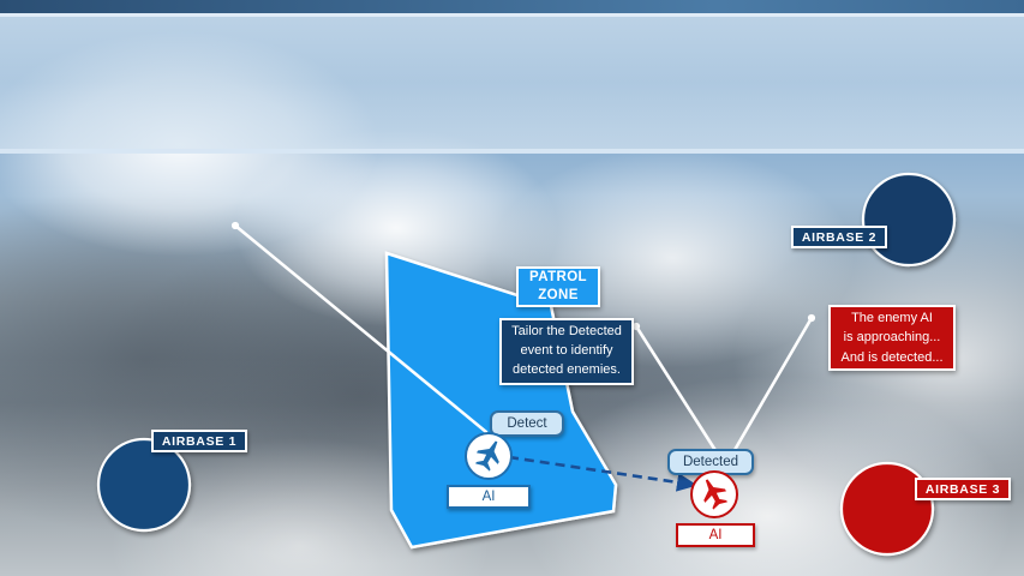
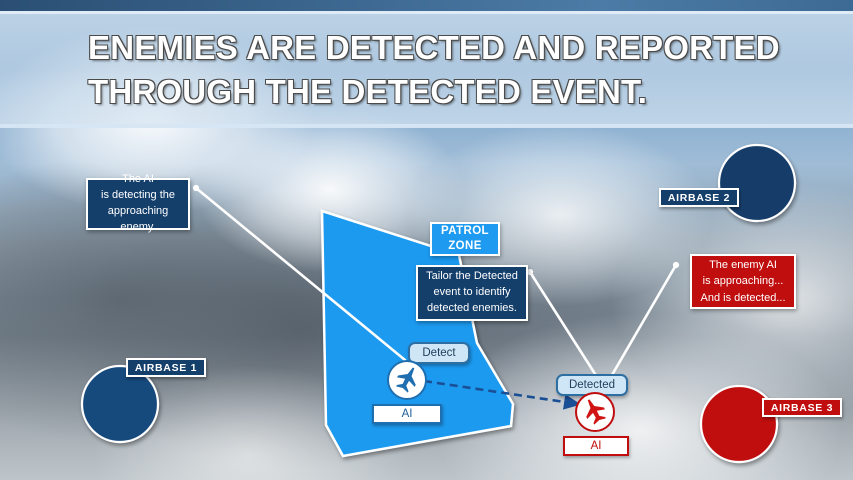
+ ENEMIES ARE DETECTED AND REPORTED
+ THROUGH THE DETECTED EVENT.
+ The AI
+ is detecting the
+ approaching enemy.
  Tailor the Detected
  event to identify
  detected enemies.
  The enemy AI
  is approaching...
  And is detected...
  PATROL
  ZONE
  AIRBASE 1
  AIRBASE 2
  AIRBASE 3
  Detect
  AI
  Detected
  AI
